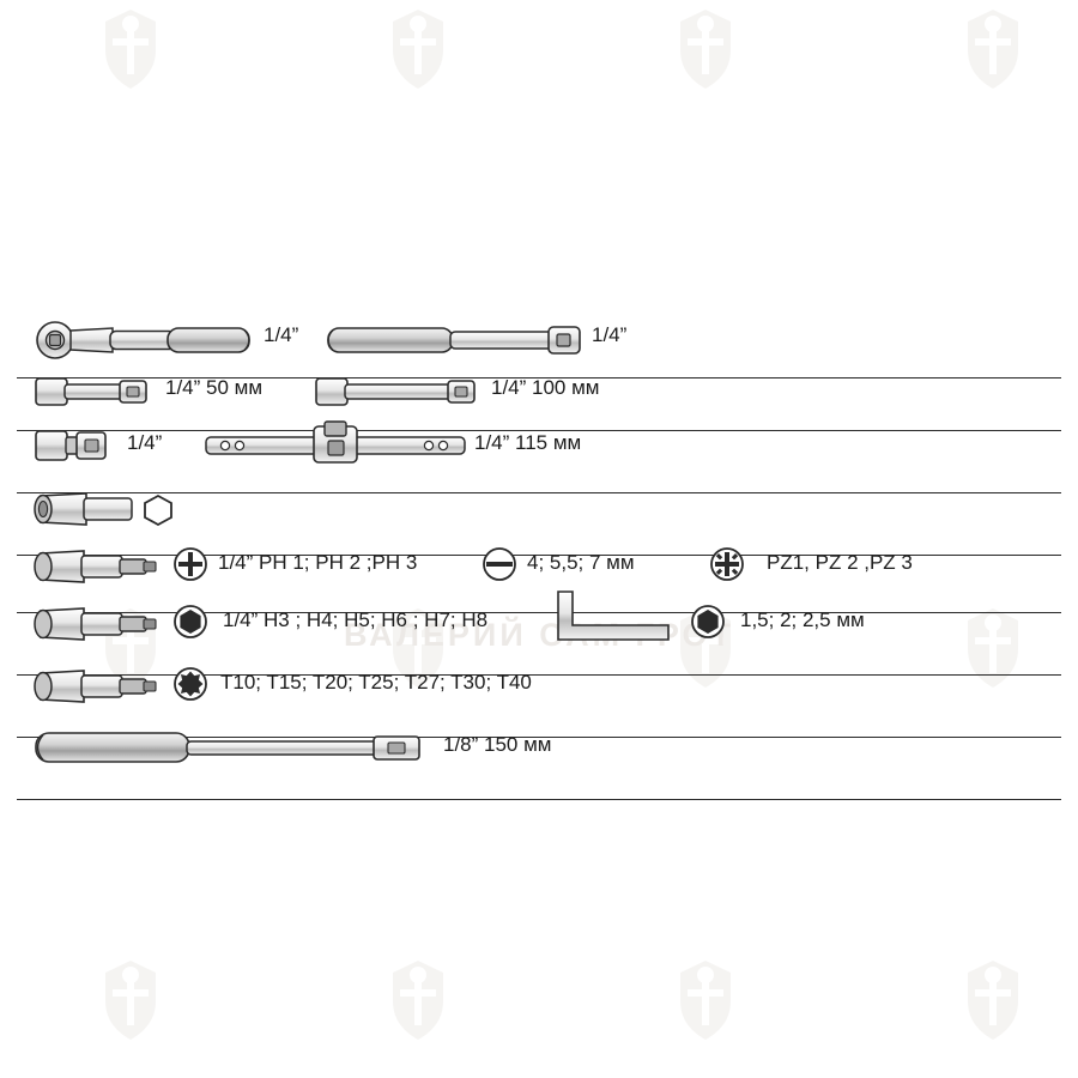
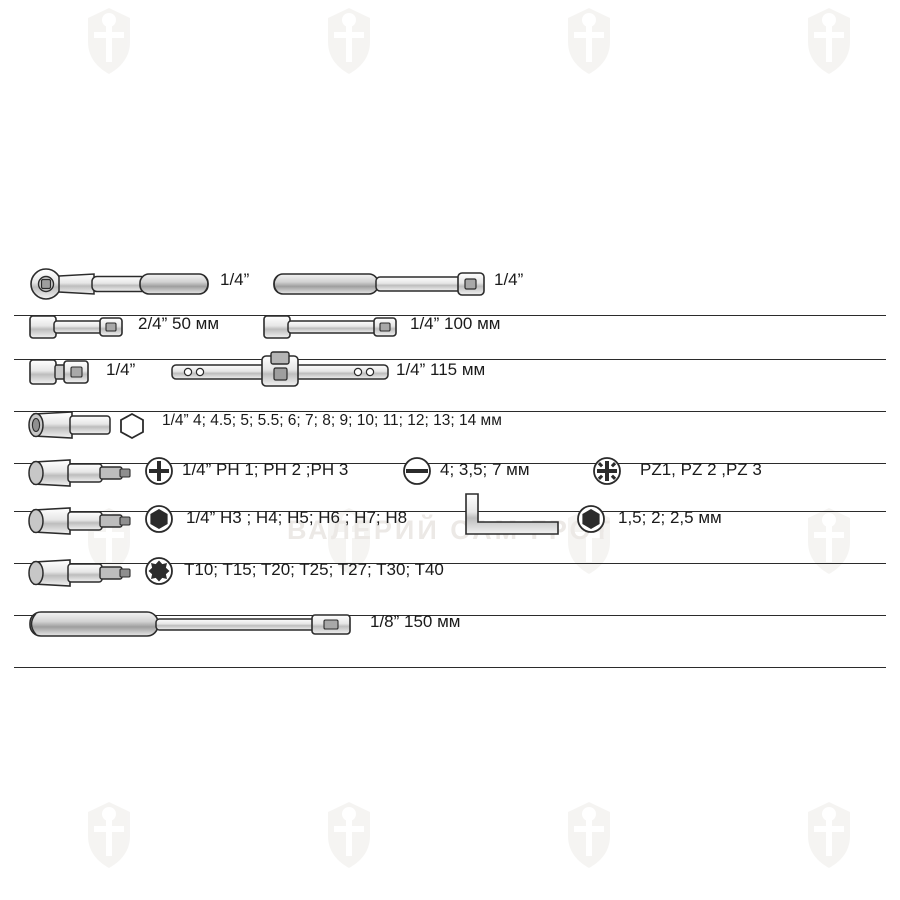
  ВАЛЕРИЙ СРОТ
  1/4”
  1/4”
- 1/4” 50 мм
+ 2/4” 50 мм
  1/4” 100 мм
  1/4”
  1/4” 115 мм
+ 1/4” 4; 4.5; 5; 5.5; 6; 7; 8; 9; 10; 11; 12; 13; 14 мм
  1/4” PH 1; PH 2 ;PH 3
- 4; 5,5; 7 мм
+ 4; 3,5; 7 мм
  PZ1, PZ 2 ,PZ 3
  1/4” H3 ; H4; H5; H6 ; H7; H8
  1,5; 2; 2,5 мм
  T10; T15; T20; T25; T27; T30; T40
  1/8” 150 мм
